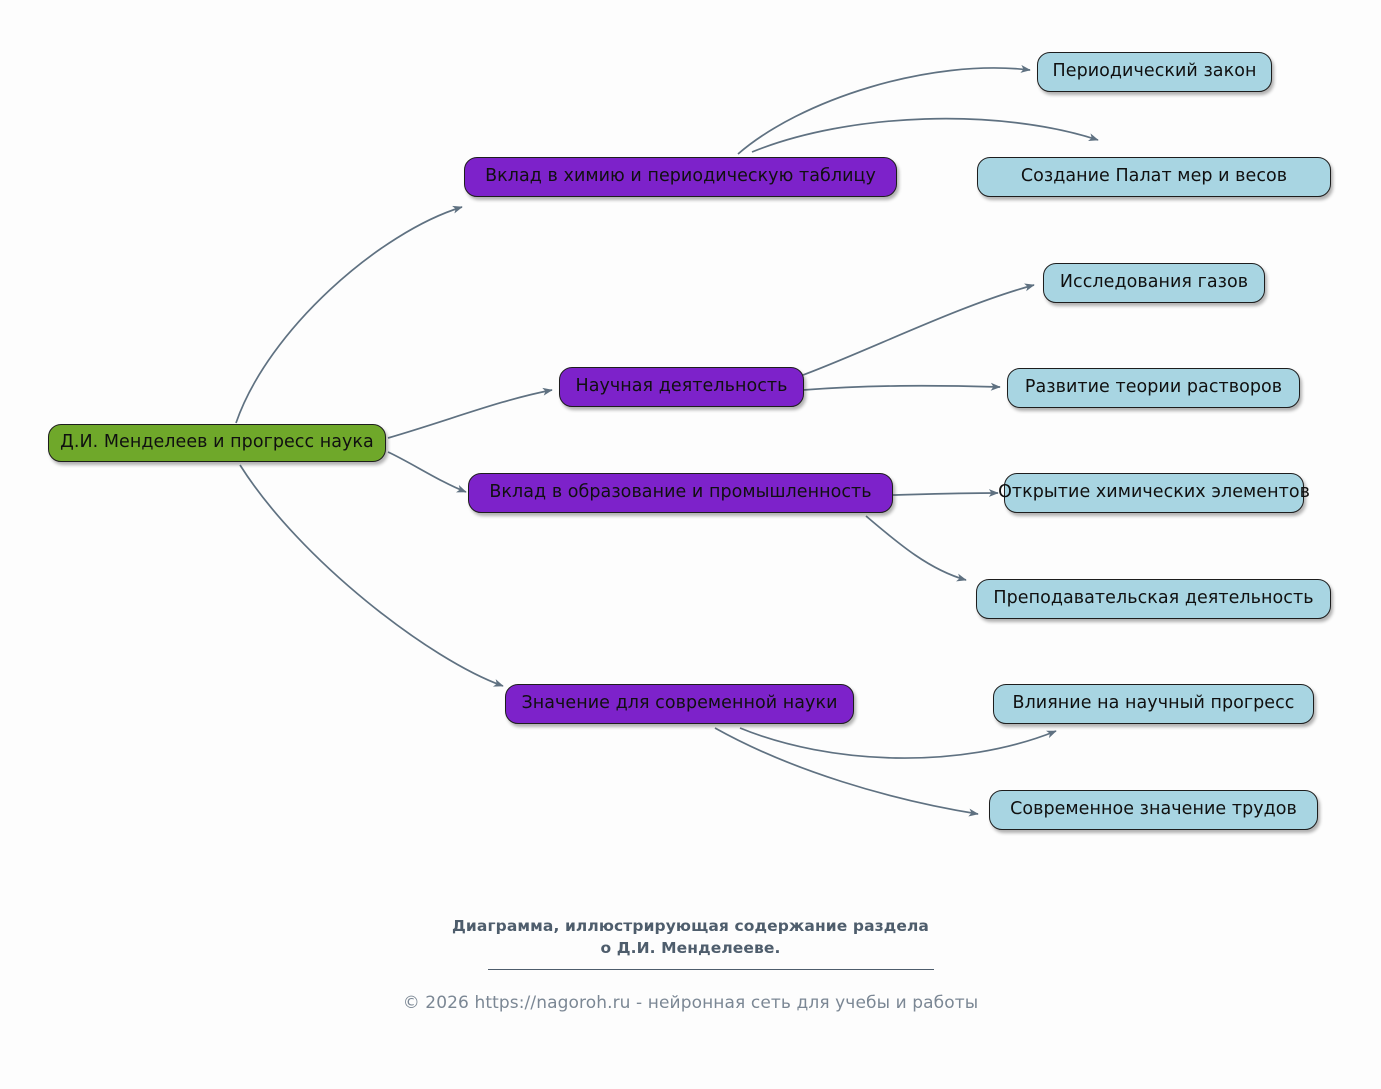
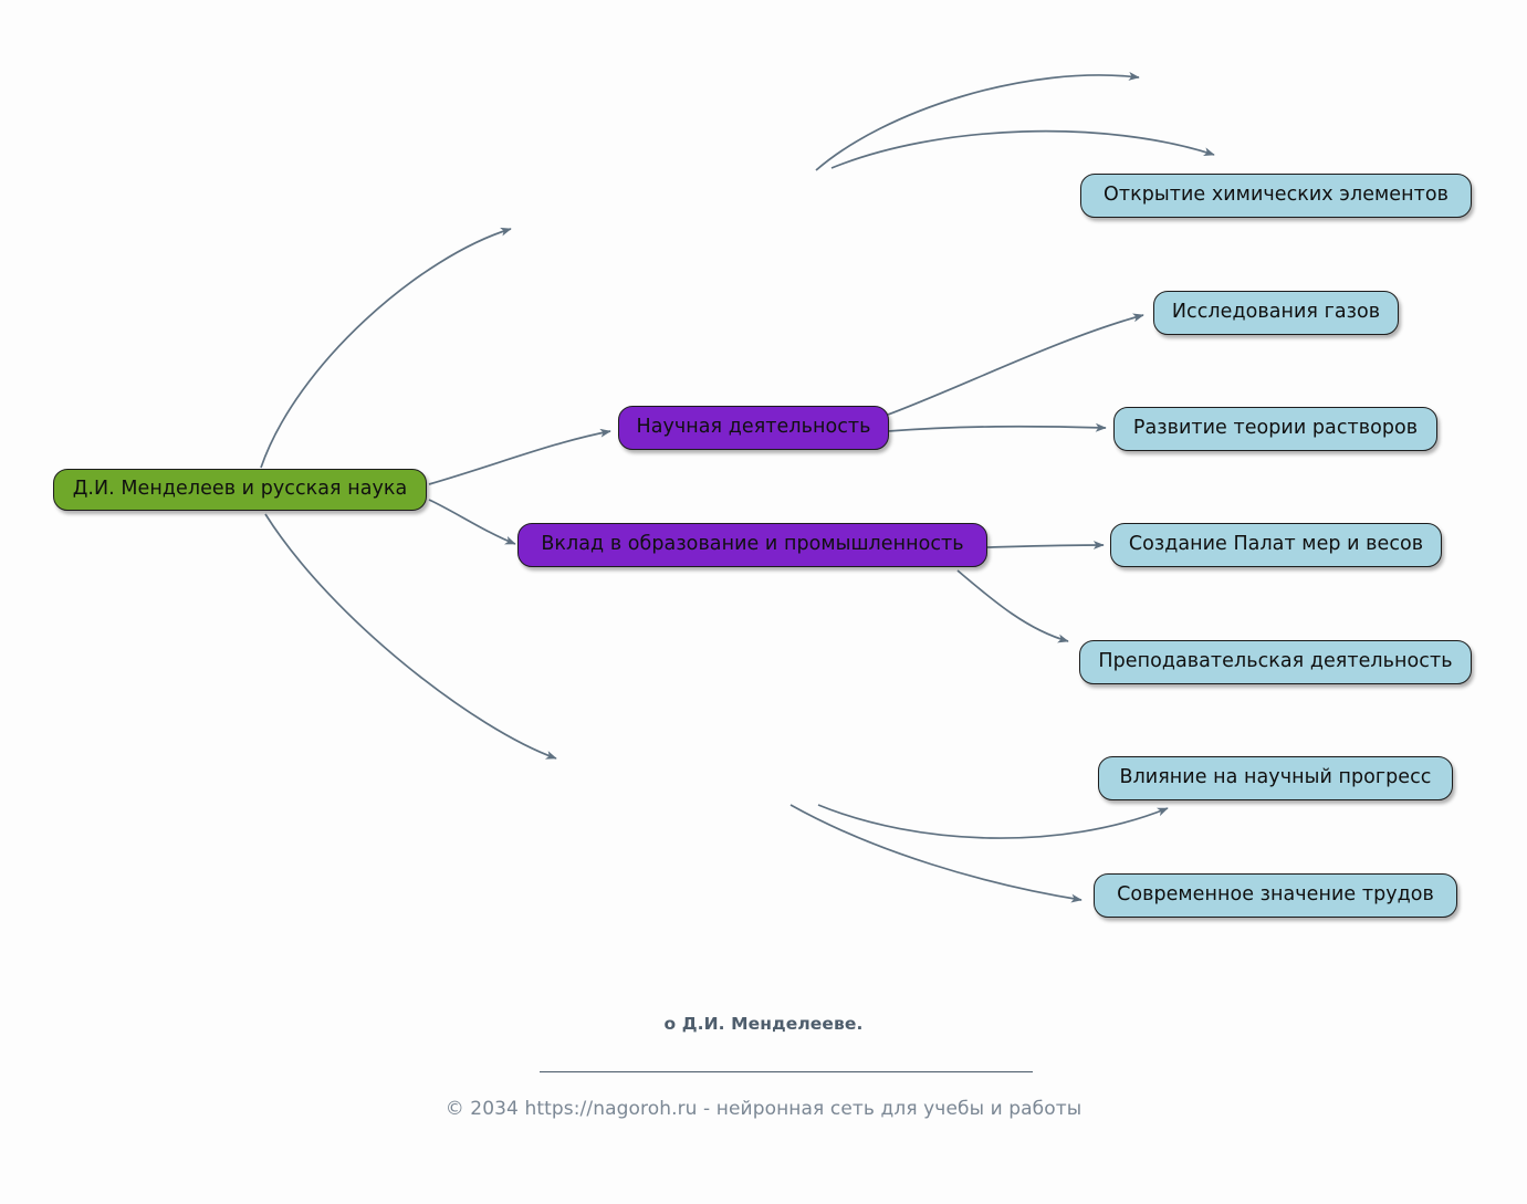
- Д.И. Менделеев и прогресс наука
+ Д.И. Менделеев и русская наука
- Вклад в химию и периодическую таблицу
  Научная деятельность
  Вклад в образование и промышленность
- Значение для современной науки
- Периодический закон
- Создание Палат мер и весов
+ Открытие химических элементов
  Исследования газов
  Развитие теории растворов
- Открытие химических элементов
+ Создание Палат мер и весов
  Преподавательская деятельность
  Влияние на научный прогресс
  Современное значение трудов
- Диаграмма, иллюстрирующая содержание раздела
  о Д.И. Менделееве.
- © 2026 https://nagoroh.ru - нейронная сеть для учебы и работы
+ © 2034 https://nagoroh.ru - нейронная сеть для учебы и работы
